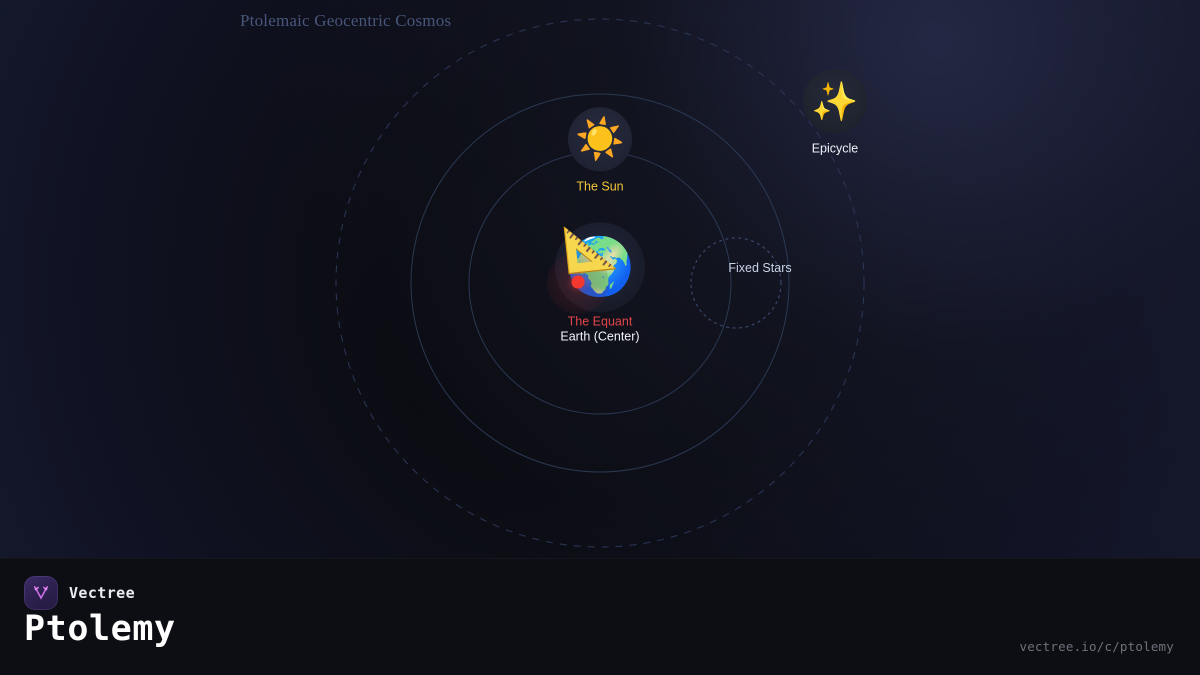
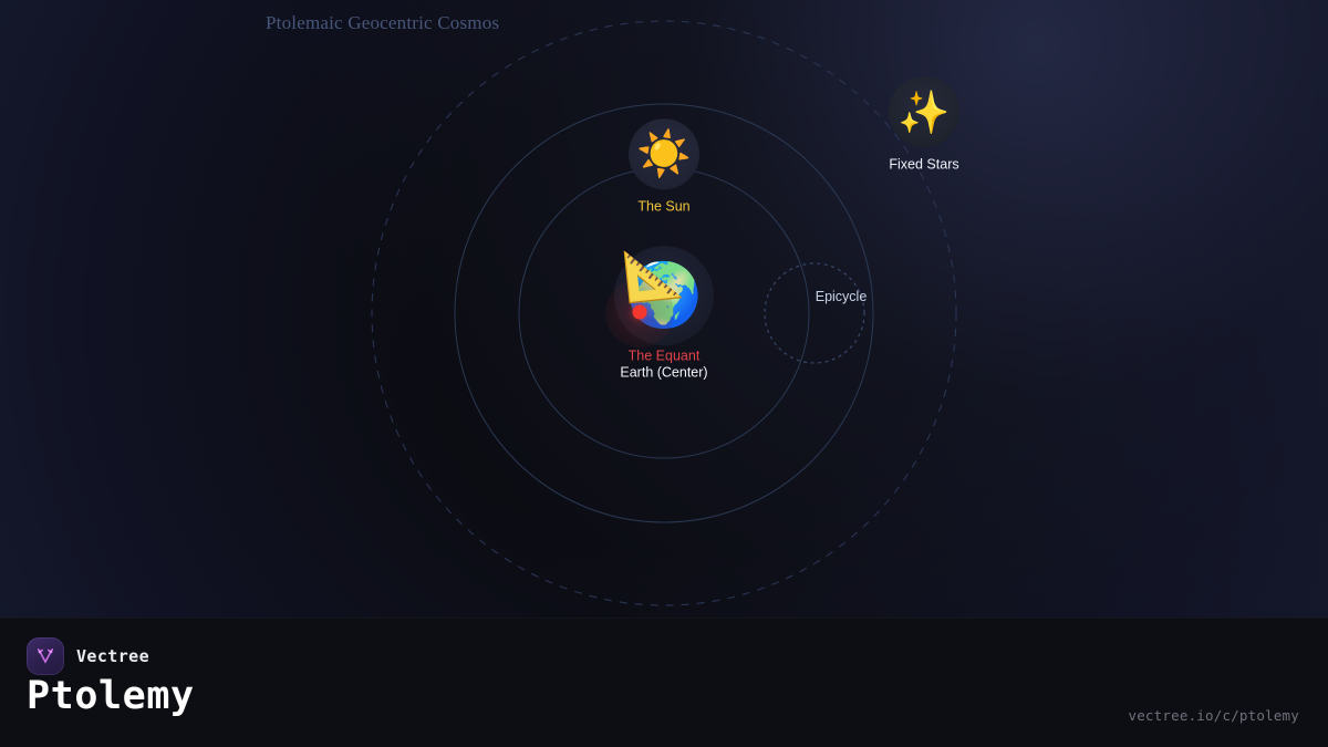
  Ptolemaic Geocentric Cosmos
  The Equant
  Earth (Center)
  ☀️
  The Sun
- Fixed Stars
+ Epicycle
  ✨
- Epicycle
+ Fixed Stars
  Vectree
  Ptolemy
  vectree.io/c/ptolemy
